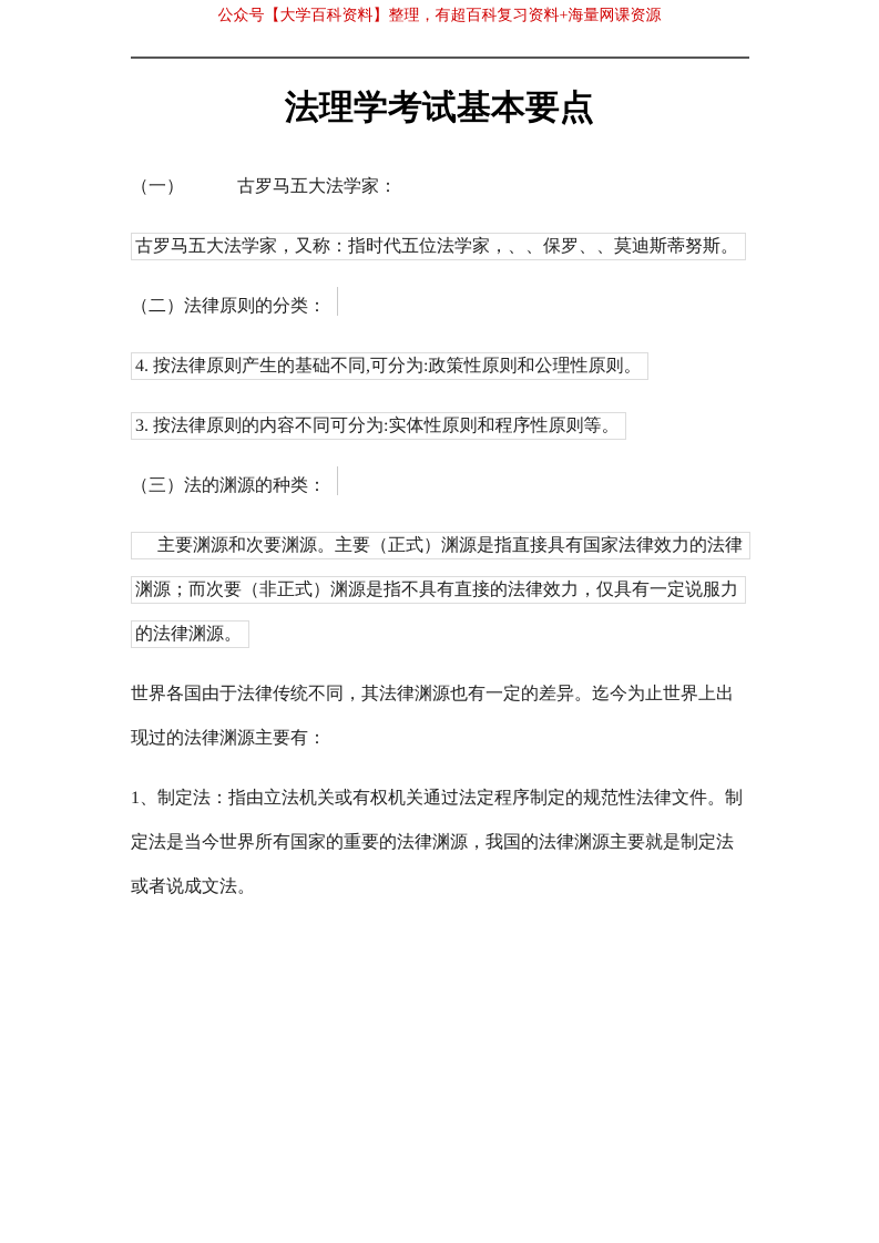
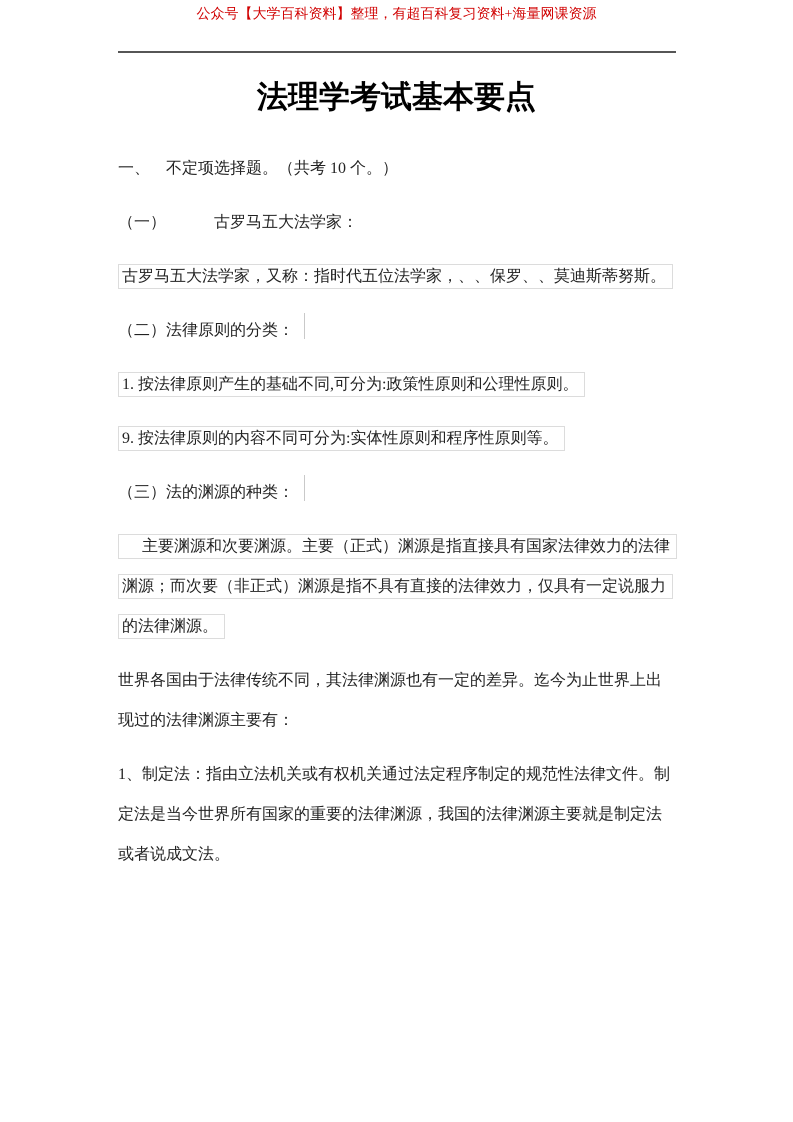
  公众号【大学百科资料】整理，有超百科复习资料+海量网课资源
  法理学考试基本要点
+ 一、 不定项选择题。（共考 10 个。）
  （一） 古罗马五大法学家：
  古罗马五大法学家，又称：指时代五位法学家，、、保罗、、莫迪斯蒂努斯。
  （二）法律原则的分类：
- 4. 按法律原则产生的基础不同,可分为:政策性原则和公理性原则。
+ 1. 按法律原则产生的基础不同,可分为:政策性原则和公理性原则。
- 3. 按法律原则的内容不同可分为:实体性原则和程序性原则等。
+ 9. 按法律原则的内容不同可分为:实体性原则和程序性原则等。
  （三）法的渊源的种类：
  主要渊源和次要渊源。主要（正式）渊源是指直接具有国家法律效力的法律渊源；而次要（非正式）渊源是指不具有直接的法律效力，仅具有一定说服力的法律渊源。
  世界各国由于法律传统不同，其法律渊源也有一定的差异。迄今为止世界上出现过的法律渊源主要有：
  1、制定法：指由立法机关或有权机关通过法定程序制定的规范性法律文件。制定法是当今世界所有国家的重要的法律渊源，我国的法律渊源主要就是制定法或者说成文法。
